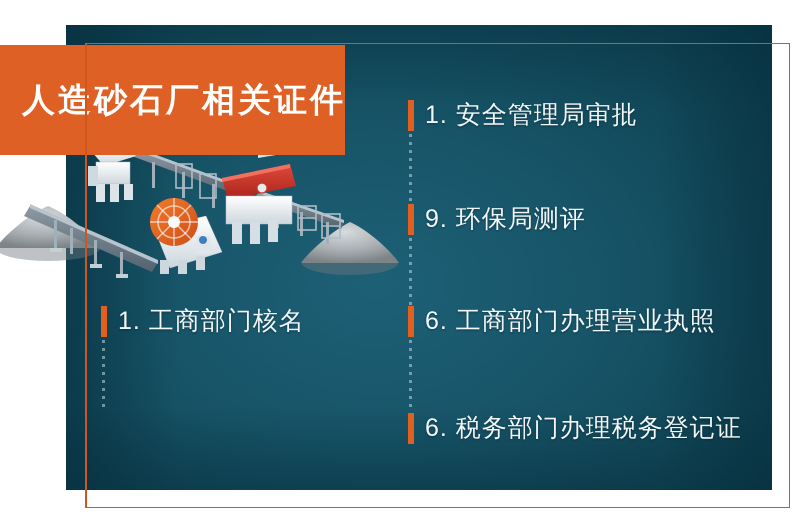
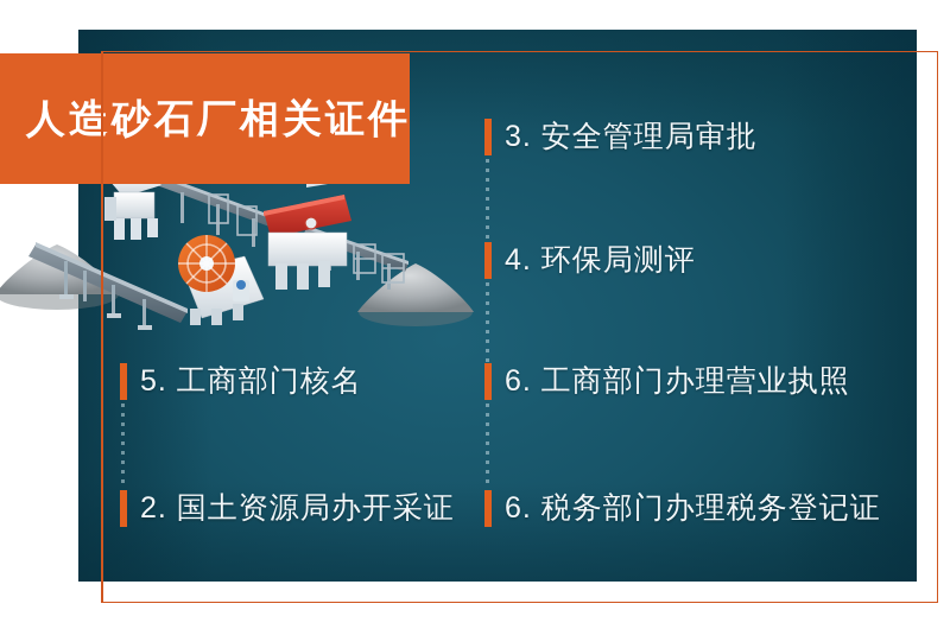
  人造砂石厂相关证件
- 1. 工商部门核名
+ 5. 工商部门核名
+ 2. 国土资源局办开采证
- 1. 安全管理局审批
+ 3. 安全管理局审批
- 9. 环保局测评
+ 4. 环保局测评
  6. 工商部门办理营业执照
  6. 税务部门办理税务登记证
